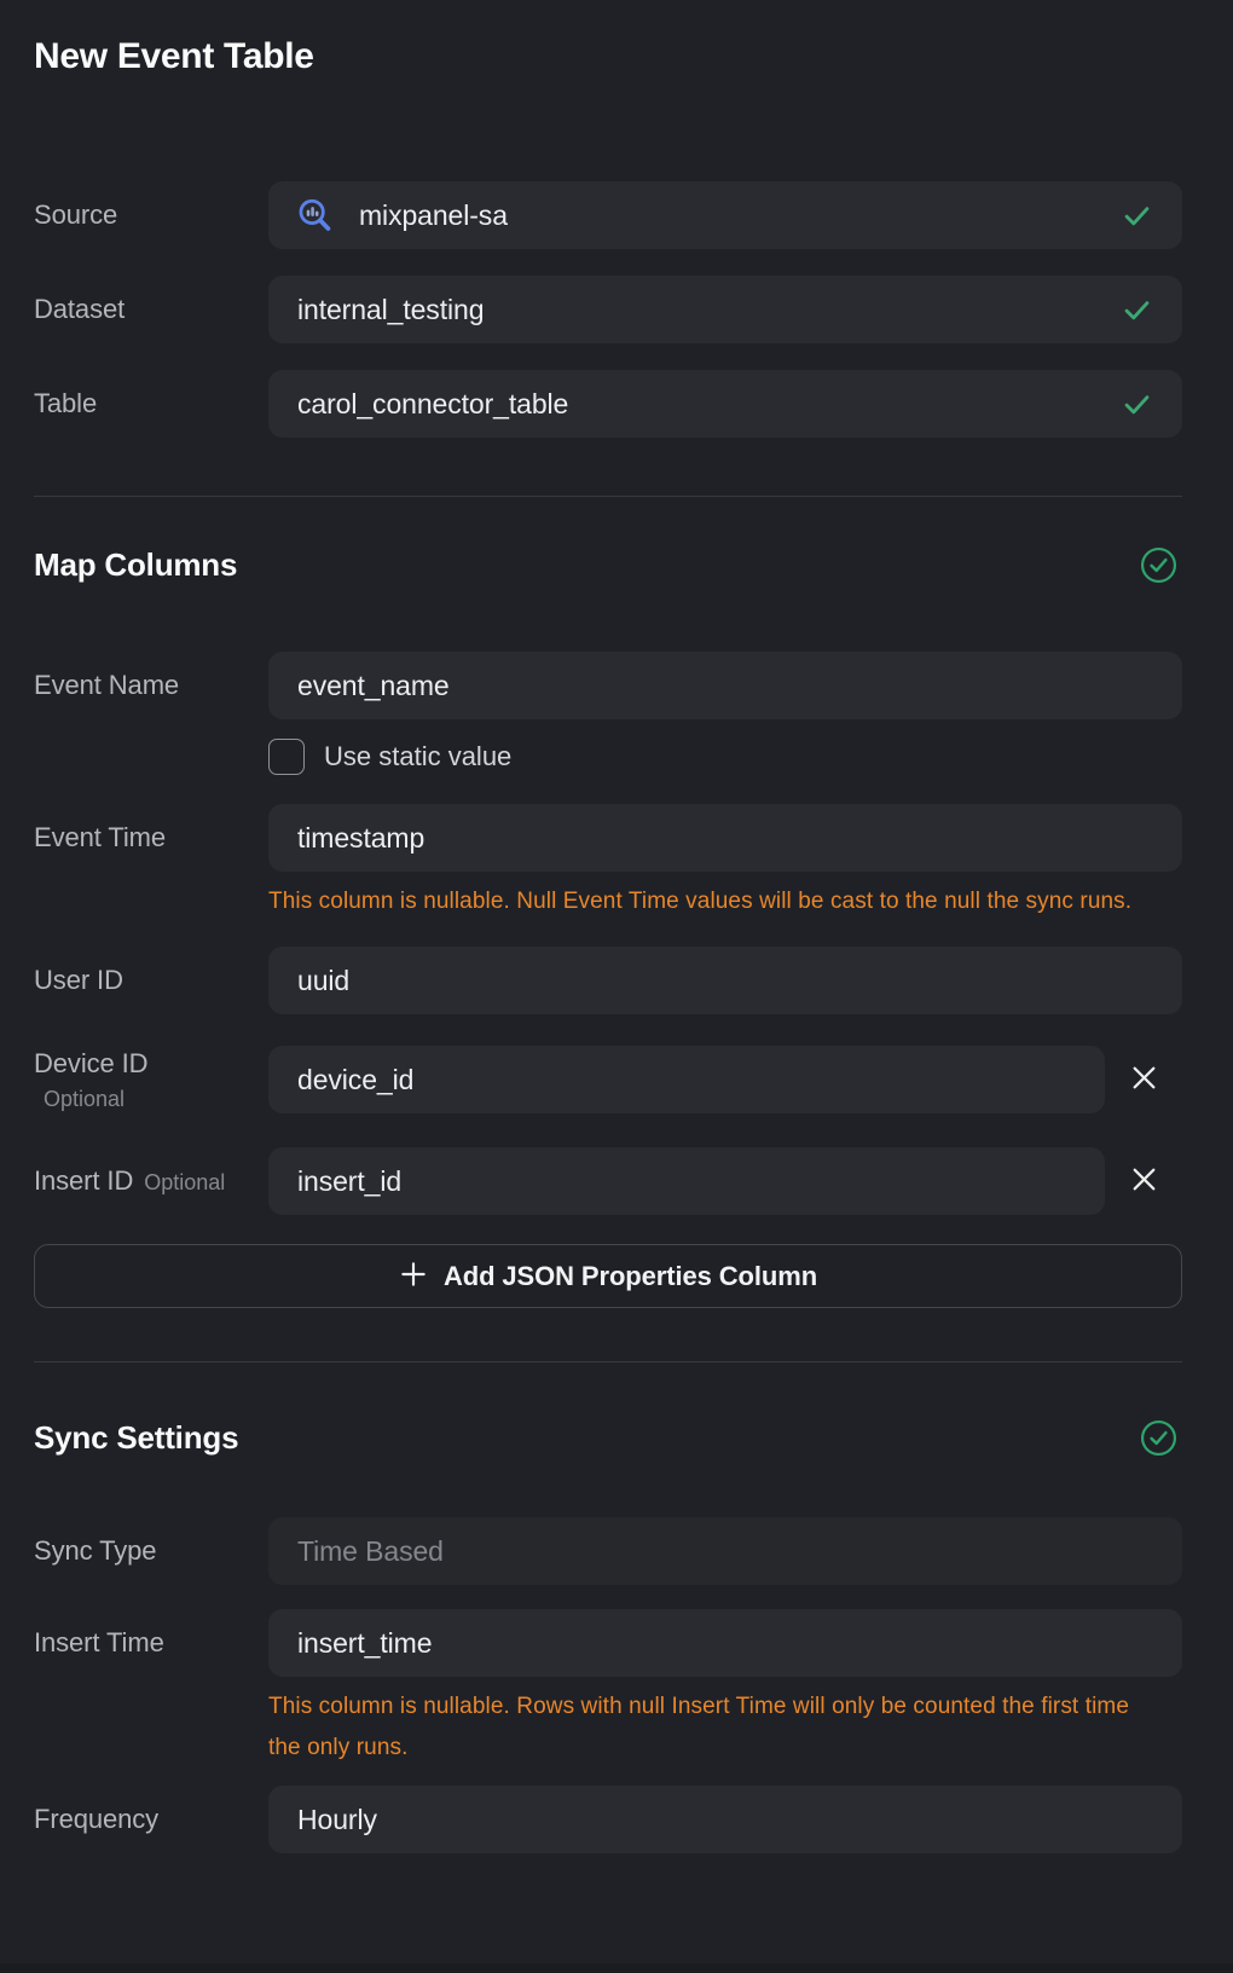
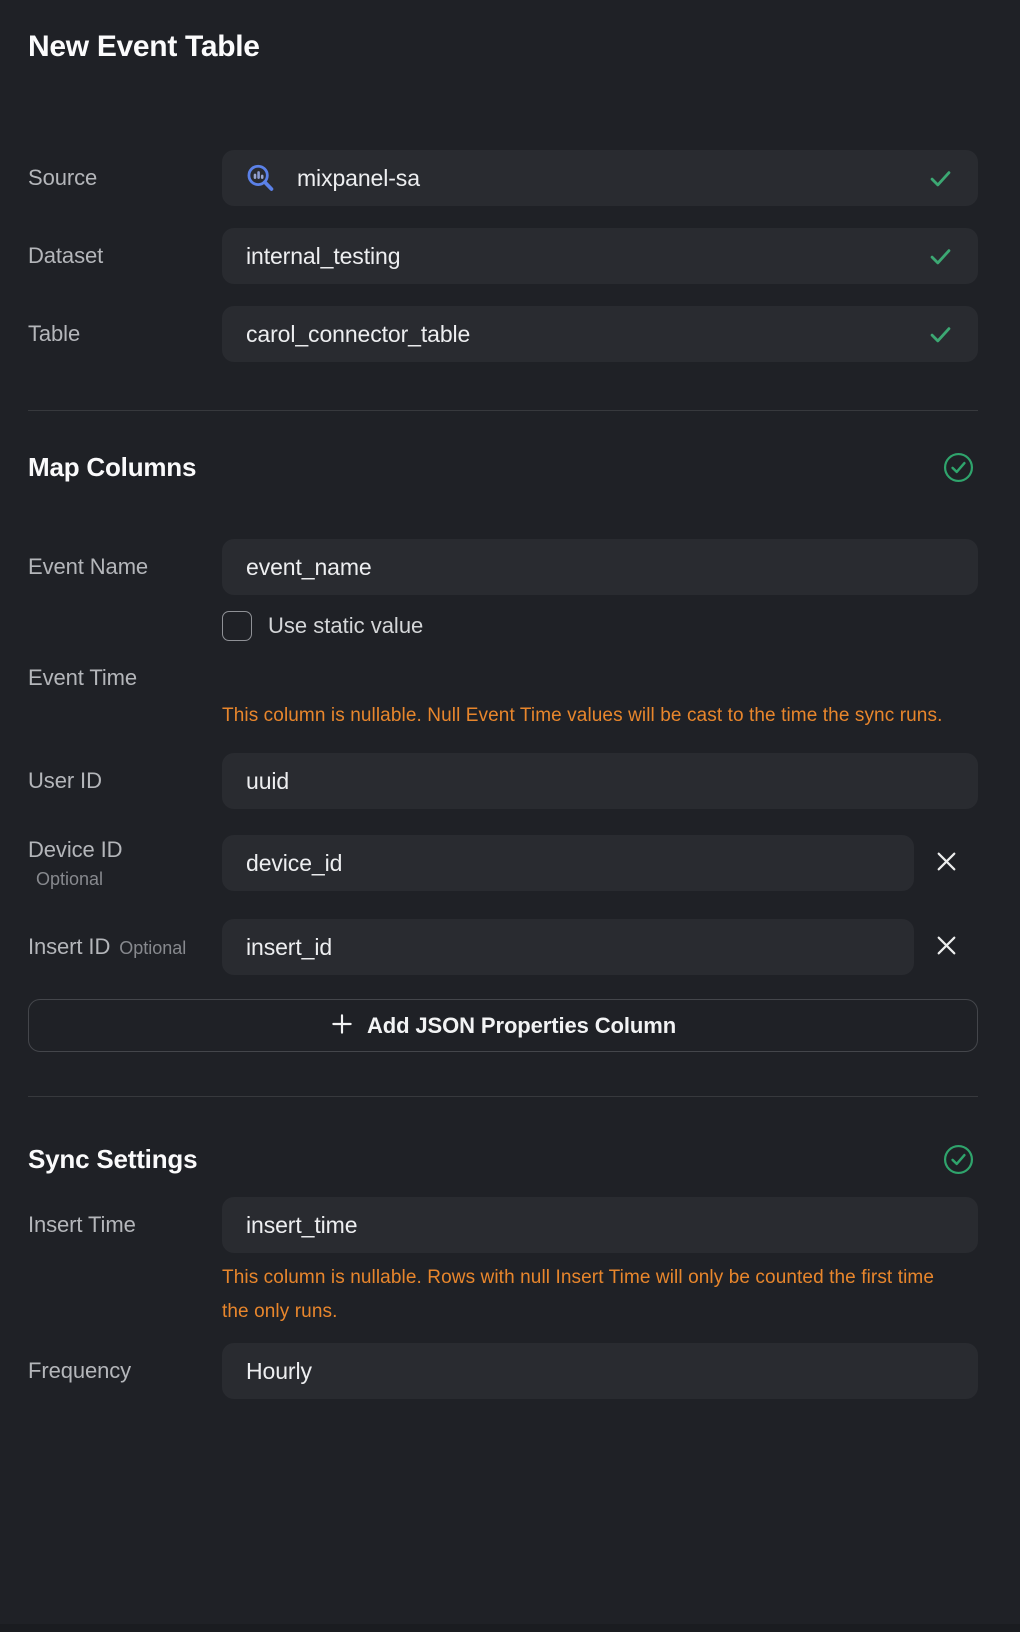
  New Event Table
  Source
  mixpanel-sa
  Dataset
  internal_testing
  Table
  carol_connector_table
  Map Columns
  Event Name
  event_name
  Use static value
  Event Time
- timestamp
- This column is nullable. Null Event Time values will be cast to the null the sync runs.
+ This column is nullable. Null Event Time values will be cast to the time the sync runs.
  User ID
  uuid
  Device ID
  Optional
  device_id
  Insert ID
  Optional
  insert_id
  Add JSON Properties Column
  Sync Settings
- Sync Type
- Time Based
  Insert Time
  insert_time
  This column is nullable. Rows with null Insert Time will only be counted the first time the only runs.
  Frequency
  Hourly
